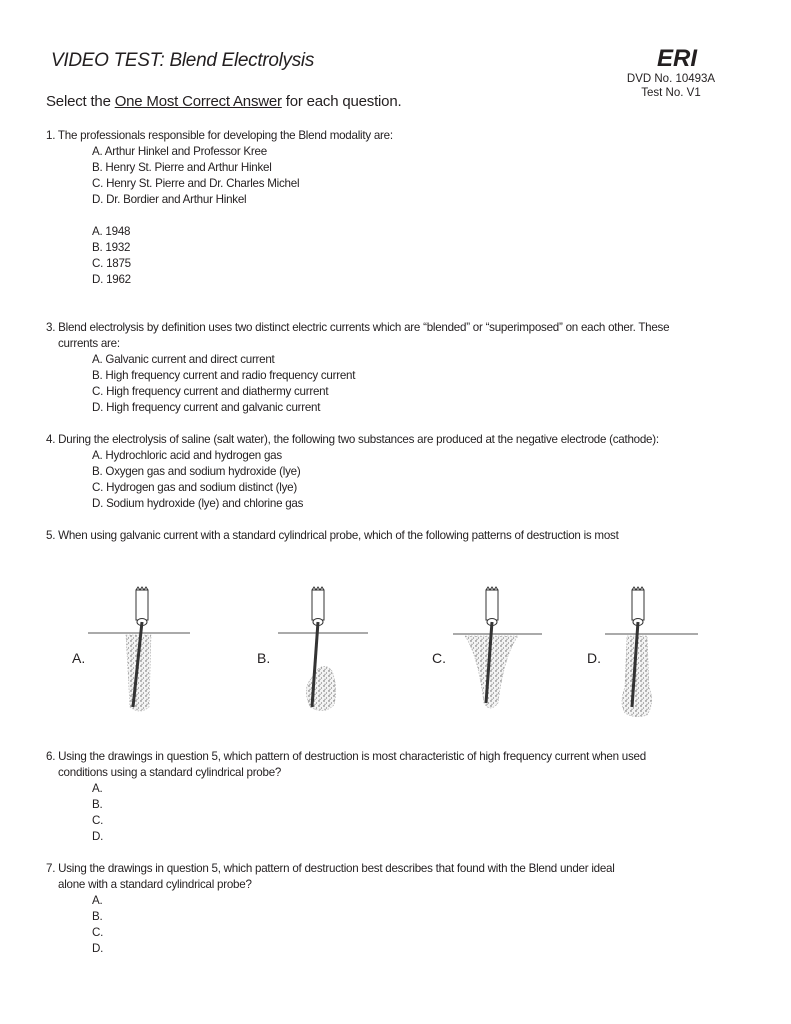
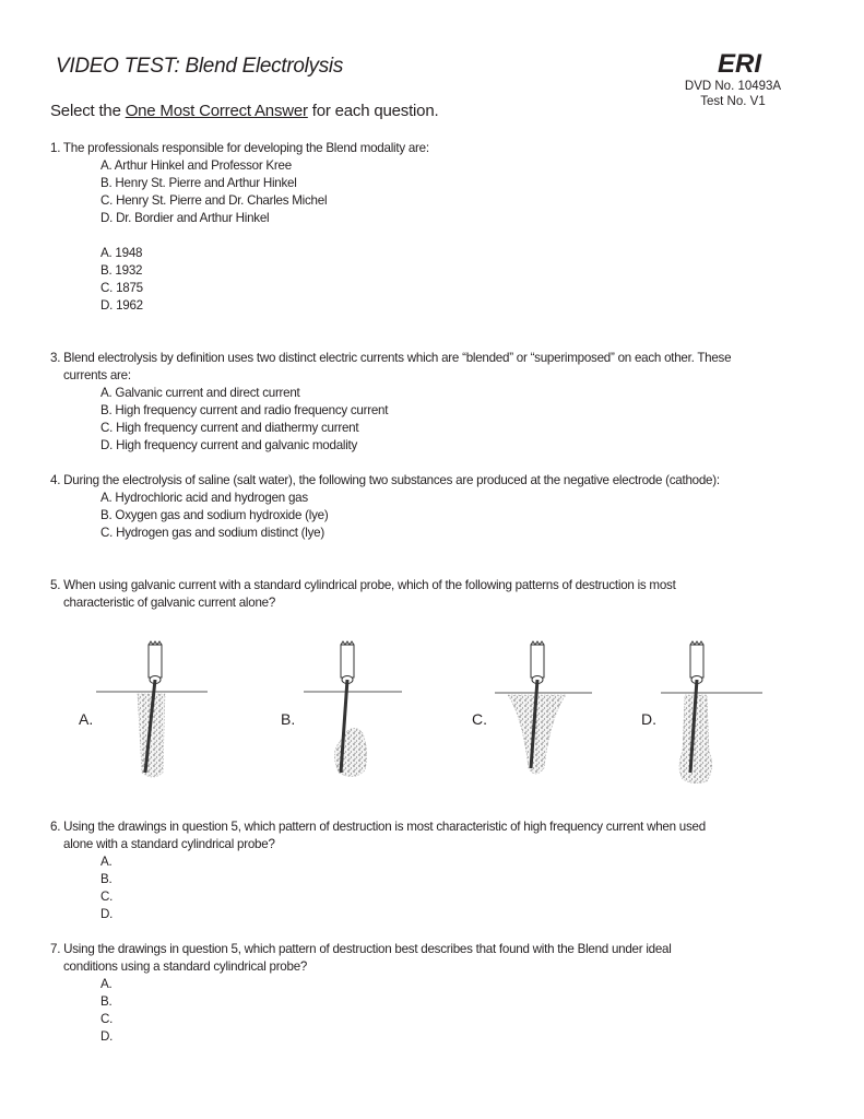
  VIDEO TEST: Blend Electrolysis
  ERI
  DVD No. 10493A
  Test No. V1
  Select the One Most Correct Answer for each question.
  1. The professionals responsible for developing the Blend modality are:
  A. Arthur Hinkel and Professor Kree
  B. Henry St. Pierre and Arthur Hinkel
  C. Henry St. Pierre and Dr. Charles Michel
  D. Dr. Bordier and Arthur Hinkel
  A. 1948
  B. 1932
  C. 1875
  D. 1962
  3. Blend electrolysis by definition uses two distinct electric currents which are “blended” or “superimposed” on each other. These
  currents are:
  A. Galvanic current and direct current
  B. High frequency current and radio frequency current
  C. High frequency current and diathermy current
- D. High frequency current and galvanic current
+ D. High frequency current and galvanic modality
  4. During the electrolysis of saline (salt water), the following two substances are produced at the negative electrode (cathode):
  A. Hydrochloric acid and hydrogen gas
  B. Oxygen gas and sodium hydroxide (lye)
  C. Hydrogen gas and sodium distinct (lye)
- D. Sodium hydroxide (lye) and chlorine gas
  5. When using galvanic current with a standard cylindrical probe, which of the following patterns of destruction is most
+ characteristic of galvanic current alone?
  A.
  B.
  C.
  D.
  6. Using the drawings in question 5, which pattern of destruction is most characteristic of high frequency current when used
- conditions using a standard cylindrical probe?
+ alone with a standard cylindrical probe?
  A.
  B.
  C.
  D.
  7. Using the drawings in question 5, which pattern of destruction best describes that found with the Blend under ideal
- alone with a standard cylindrical probe?
+ conditions using a standard cylindrical probe?
  A.
  B.
  C.
  D.
